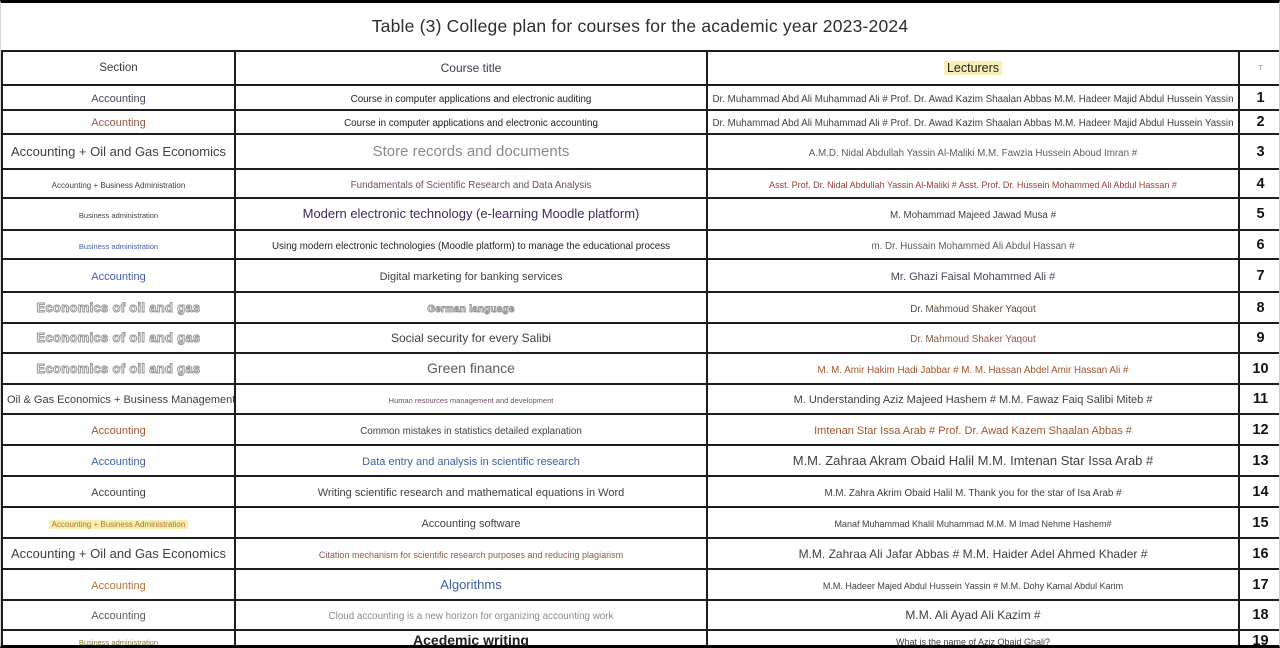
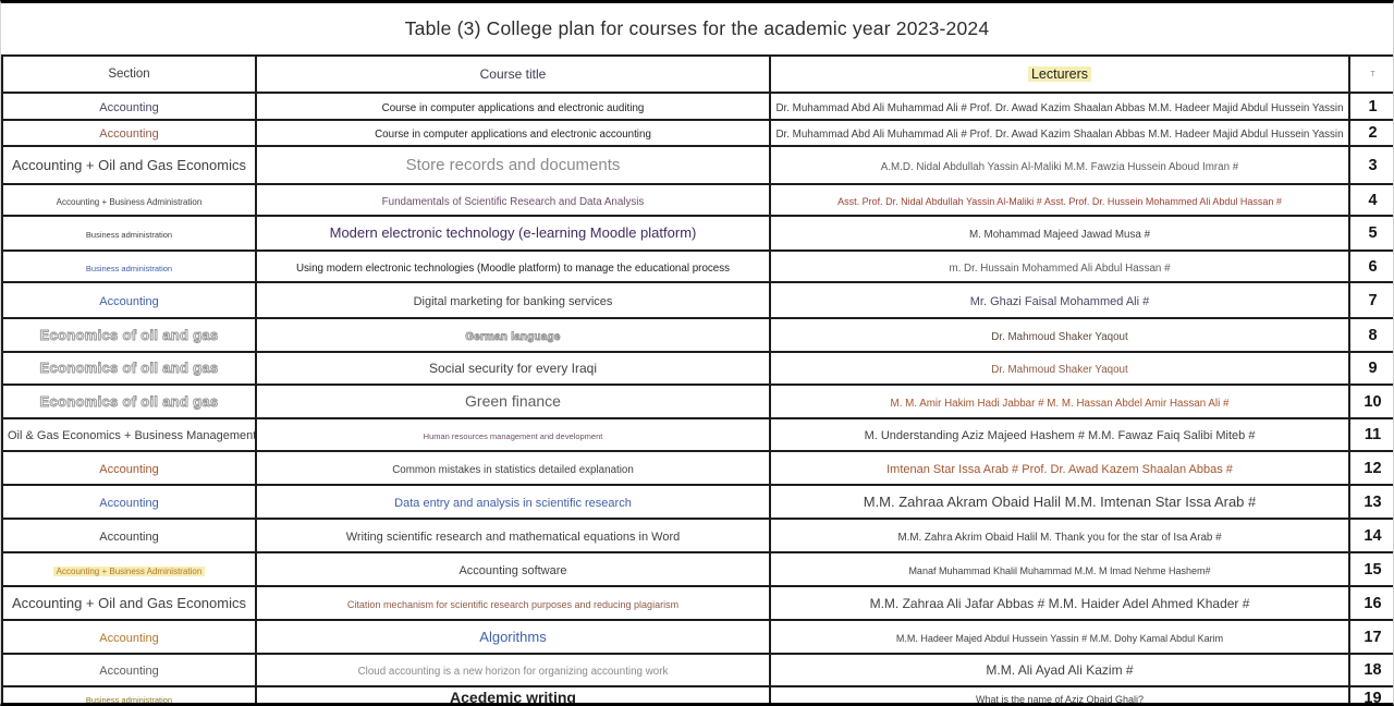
  Table (3) College plan for courses for the academic year 2023-2024
  Section	Course title	Lecturers
  Accounting	Course in computer applications and electronic auditing	Dr. Muhammad Abd Ali Muhammad Ali # Prof. Dr. Awad Kazim Shaalan Abbas M.M. Hadeer Majid Abdul Hussein Yassin	1
  Accounting	Course in computer applications and electronic accounting	Dr. Muhammad Abd Ali Muhammad Ali # Prof. Dr. Awad Kazim Shaalan Abbas M.M. Hadeer Majid Abdul Hussein Yassin	2
  Accounting + Oil and Gas Economics	Store records and documents	A.M.D. Nidal Abdullah Yassin Al-Maliki M.M. Fawzia Hussein Aboud Imran #	3
  Accounting + Business Administration	Fundamentals of Scientific Research and Data Analysis	Asst. Prof. Dr. Nidal Abdullah Yassin Al-Maliki # Asst. Prof. Dr. Hussein Mohammed Ali Abdul Hassan #	4
  Business administration	Modern electronic technology (e-learning Moodle platform)	M. Mohammad Majeed Jawad Musa #	5
  Business administration	Using modern electronic technologies (Moodle platform) to manage the educational process	m. Dr. Hussain Mohammed Ali Abdul Hassan #	6
  Accounting	Digital marketing for banking services	Mr. Ghazi Faisal Mohammed Ali #	7
  Economics of oil and gas	German language	Dr. Mahmoud Shaker Yaqout	8
- Economics of oil and gas	Social security for every Salibi	Dr. Mahmoud Shaker Yaqout	9
+ Economics of oil and gas	Social security for every Iraqi	Dr. Mahmoud Shaker Yaqout	9
  Economics of oil and gas	Green finance	M. M. Amir Hakim Hadi Jabbar # M. M. Hassan Abdel Amir Hassan Ali #	10
  Oil & Gas Economics + Business Management	Human resources management and development	M. Understanding Aziz Majeed Hashem # M.M. Fawaz Faiq Salibi Miteb #	11
  Accounting	Common mistakes in statistics detailed explanation	Imtenan Star Issa Arab # Prof. Dr. Awad Kazem Shaalan Abbas #	12
  Accounting	Data entry and analysis in scientific research	M.M. Zahraa Akram Obaid Halil M.M. Imtenan Star Issa Arab #	13
  Accounting	Writing scientific research and mathematical equations in Word	M.M. Zahra Akrim Obaid Halil M. Thank you for the star of Isa Arab #	14
  Accounting + Business Administration	Accounting software	Manaf Muhammad Khalil Muhammad M.M. M Imad Nehme Hashem#	15
  Accounting + Oil and Gas Economics	Citation mechanism for scientific research purposes and reducing plagiarism	M.M. Zahraa Ali Jafar Abbas # M.M. Haider Adel Ahmed Khader #	16
  Accounting	Algorithms	M.M. Hadeer Majed Abdul Hussein Yassin # M.M. Dohy Kamal Abdul Karim	17
  Accounting	Cloud accounting is a new horizon for organizing accounting work	M.M. Ali Ayad Ali Kazim #	18
  Business administration	Acedemic writing	What is the name of Aziz Obaid Ghali?	19
